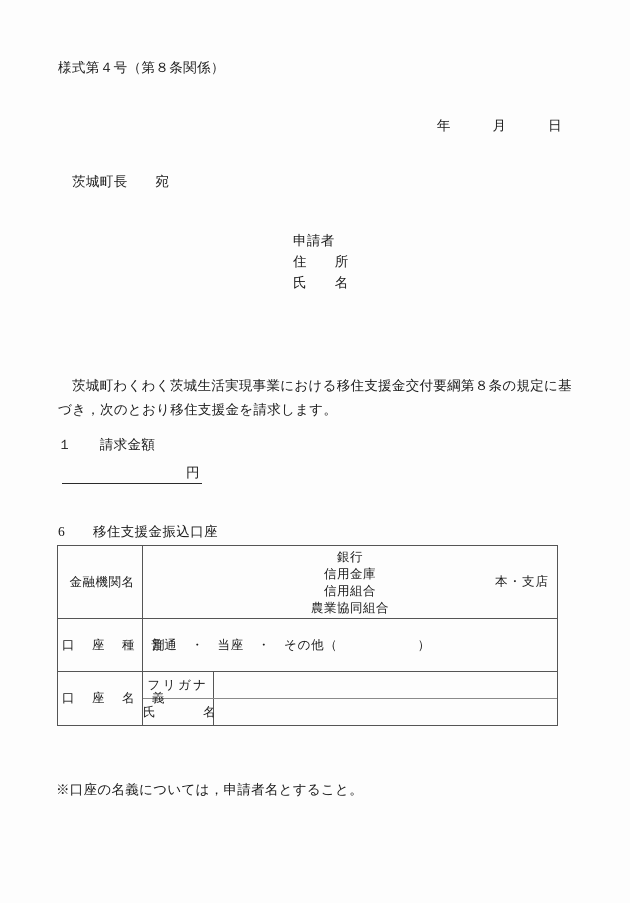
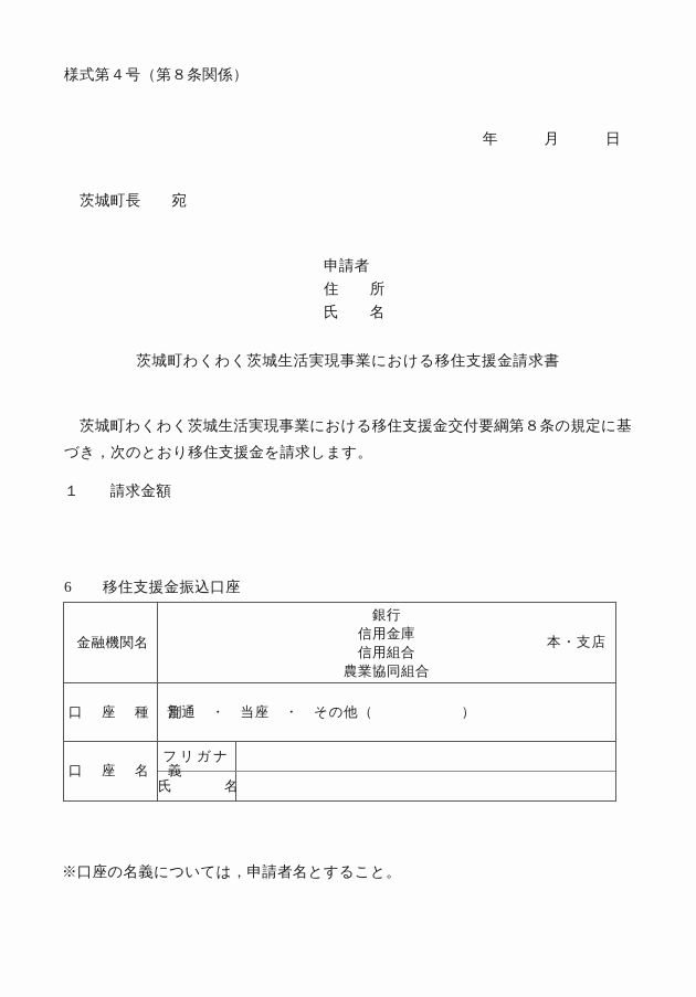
  様式第４号（第８条関係）
  年 月 日
  茨城町長 宛
  申請者
  住 所
  氏 名
+ 茨城町わくわく茨城生活実現事業における移住支援金請求書
  茨城町わくわく茨城生活実現事業における移住支援金交付要綱第８条の規定に基づき，次のとおり移住支援金を請求します。
  １ 請求金額
- 円
  6 移住支援金振込口座
  金融機関名	銀行 信用金庫 信用組合 農業協同組合 本・支店
  口 座 種	普通 ・ 当座 ・ その他（ ）
  口 座 名 義
  フリガナ
  氏 名
  ※口座の名義については，申請者名とすること。
